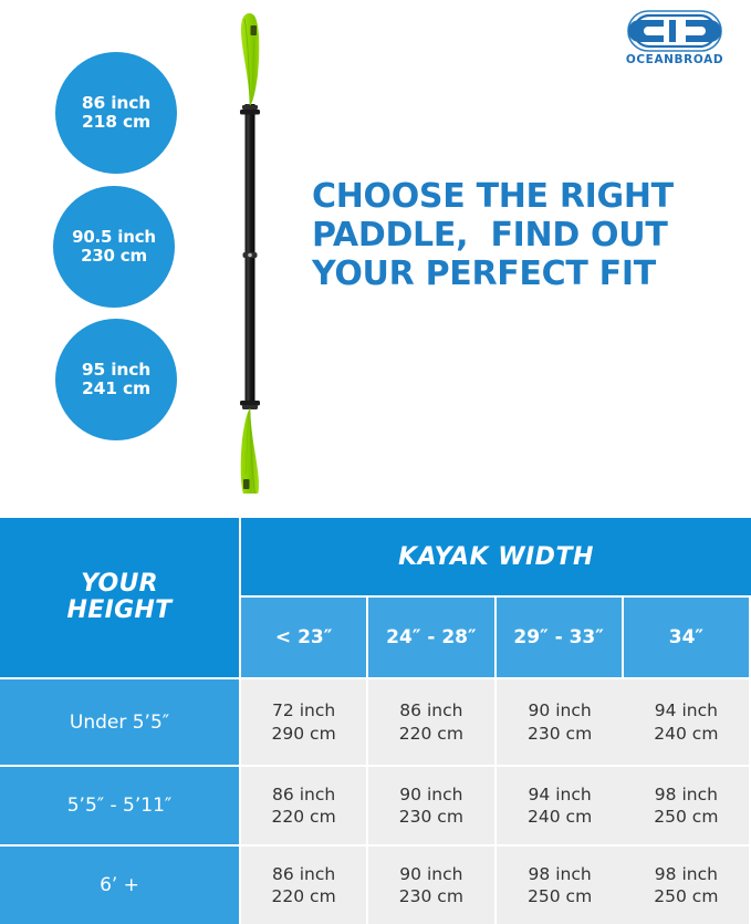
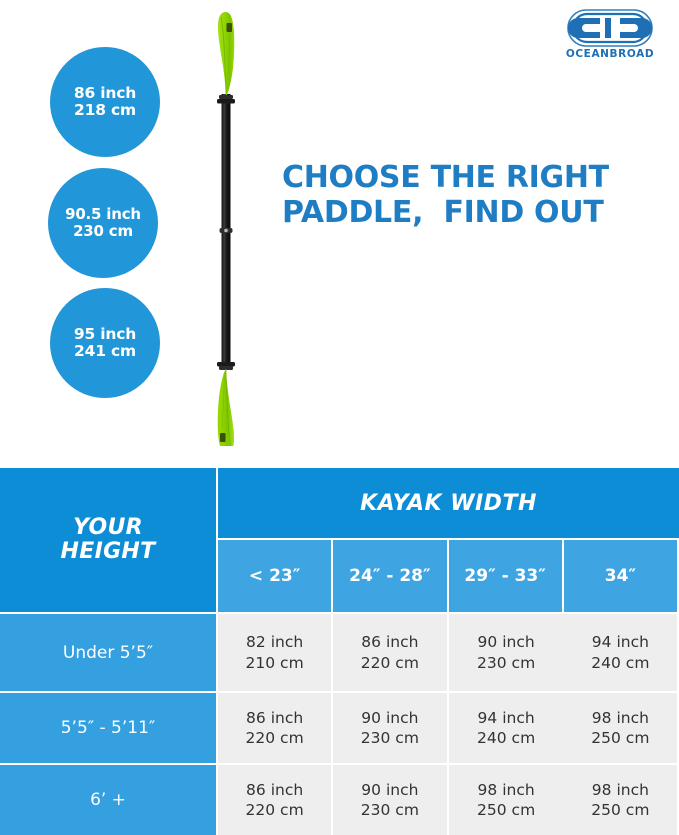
  OCEANBROAD
  86 inch
  218 cm
  90.5 inch
  230 cm
  95 inch
  241 cm
  CHOOSE THE RIGHT
  PADDLE, FIND OUT
- YOUR PERFECT FIT
  YOUR
  HEIGHT
  KAYAK WIDTH
  < 23″
  24″ - 28″
  29″ - 33″
  34″
  Under 5’5″
- 72 inch
+ 82 inch
- 290 cm
+ 210 cm
  86 inch
  220 cm
  90 inch
  230 cm
  94 inch
  240 cm
  5’5″ - 5’11″
  86 inch
  220 cm
  90 inch
  230 cm
  94 inch
  240 cm
  98 inch
  250 cm
  6’ +
  86 inch
  220 cm
  90 inch
  230 cm
  98 inch
  250 cm
  98 inch
  250 cm
